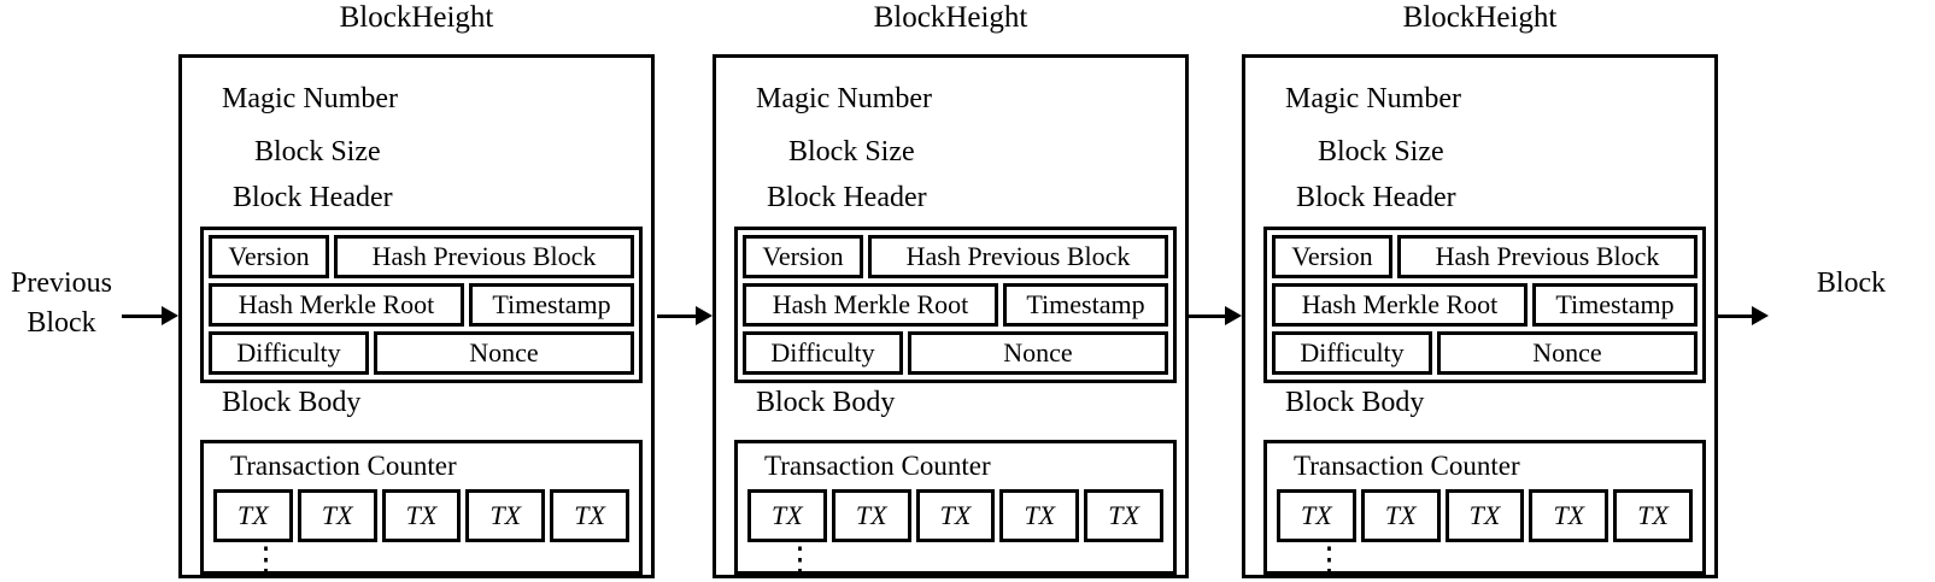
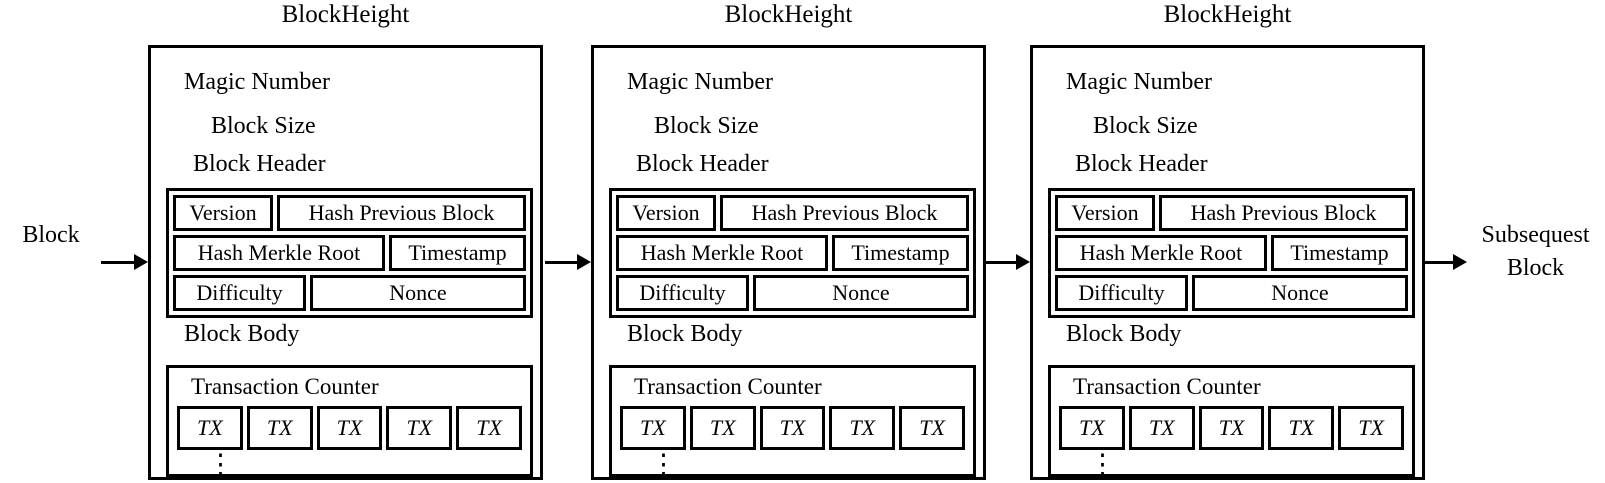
  BlockHeight
  BlockHeight
  BlockHeight
- Previous
  Block
+ Subsequest
  Block
  Magic Number
  Block Size
  Block Header
  Version
  Hash Previous Block
  Hash Merkle Root
  Timestamp
  Difficulty
  Nonce
  Block Body
  Transaction Counter
  TX
  TX
  TX
  TX
  TX
  ⋮
  Magic Number
  Block Size
  Block Header
  Version
  Hash Previous Block
  Hash Merkle Root
  Timestamp
  Difficulty
  Nonce
  Block Body
  Transaction Counter
  TX
  TX
  TX
  TX
  TX
  ⋮
  Magic Number
  Block Size
  Block Header
  Version
  Hash Previous Block
  Hash Merkle Root
  Timestamp
  Difficulty
  Nonce
  Block Body
  Transaction Counter
  TX
  TX
  TX
  TX
  TX
  ⋮
